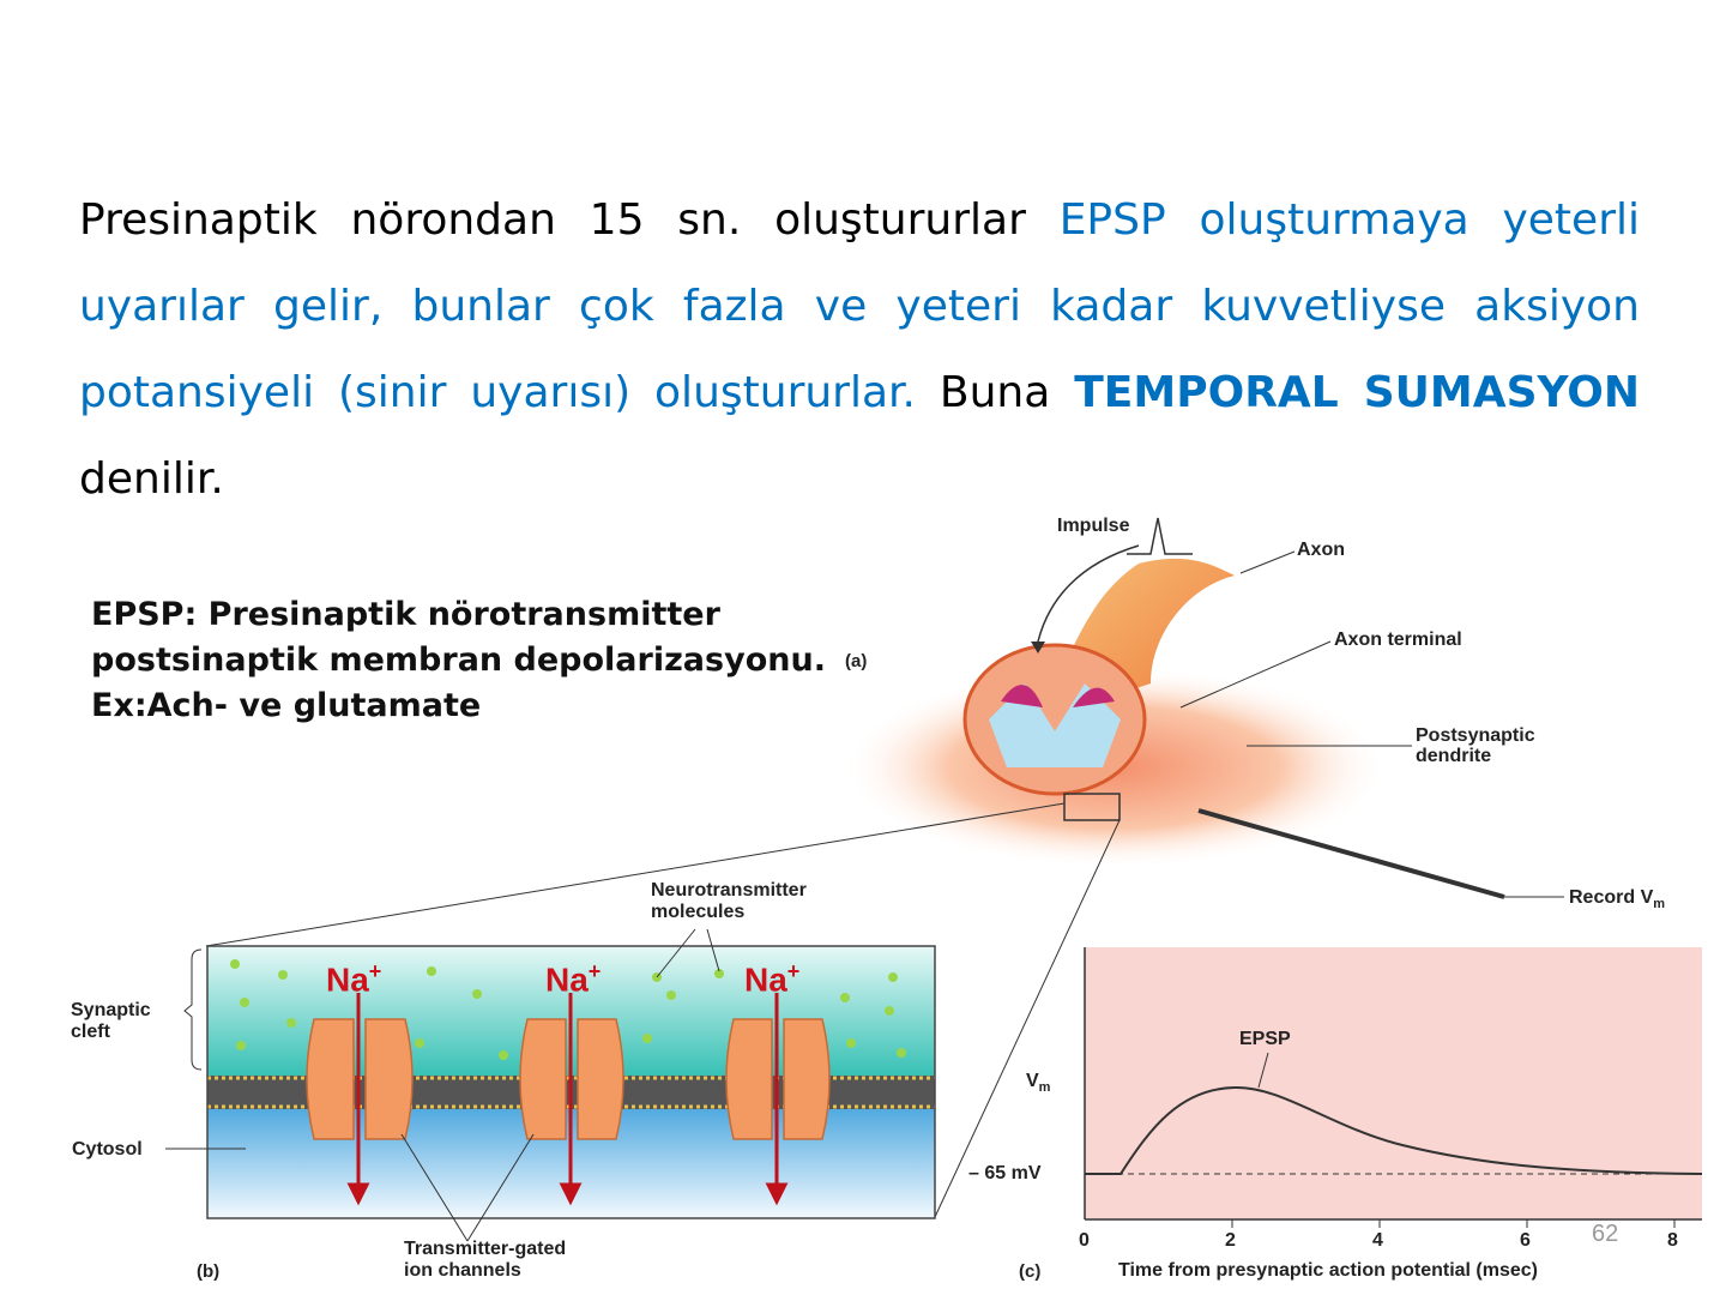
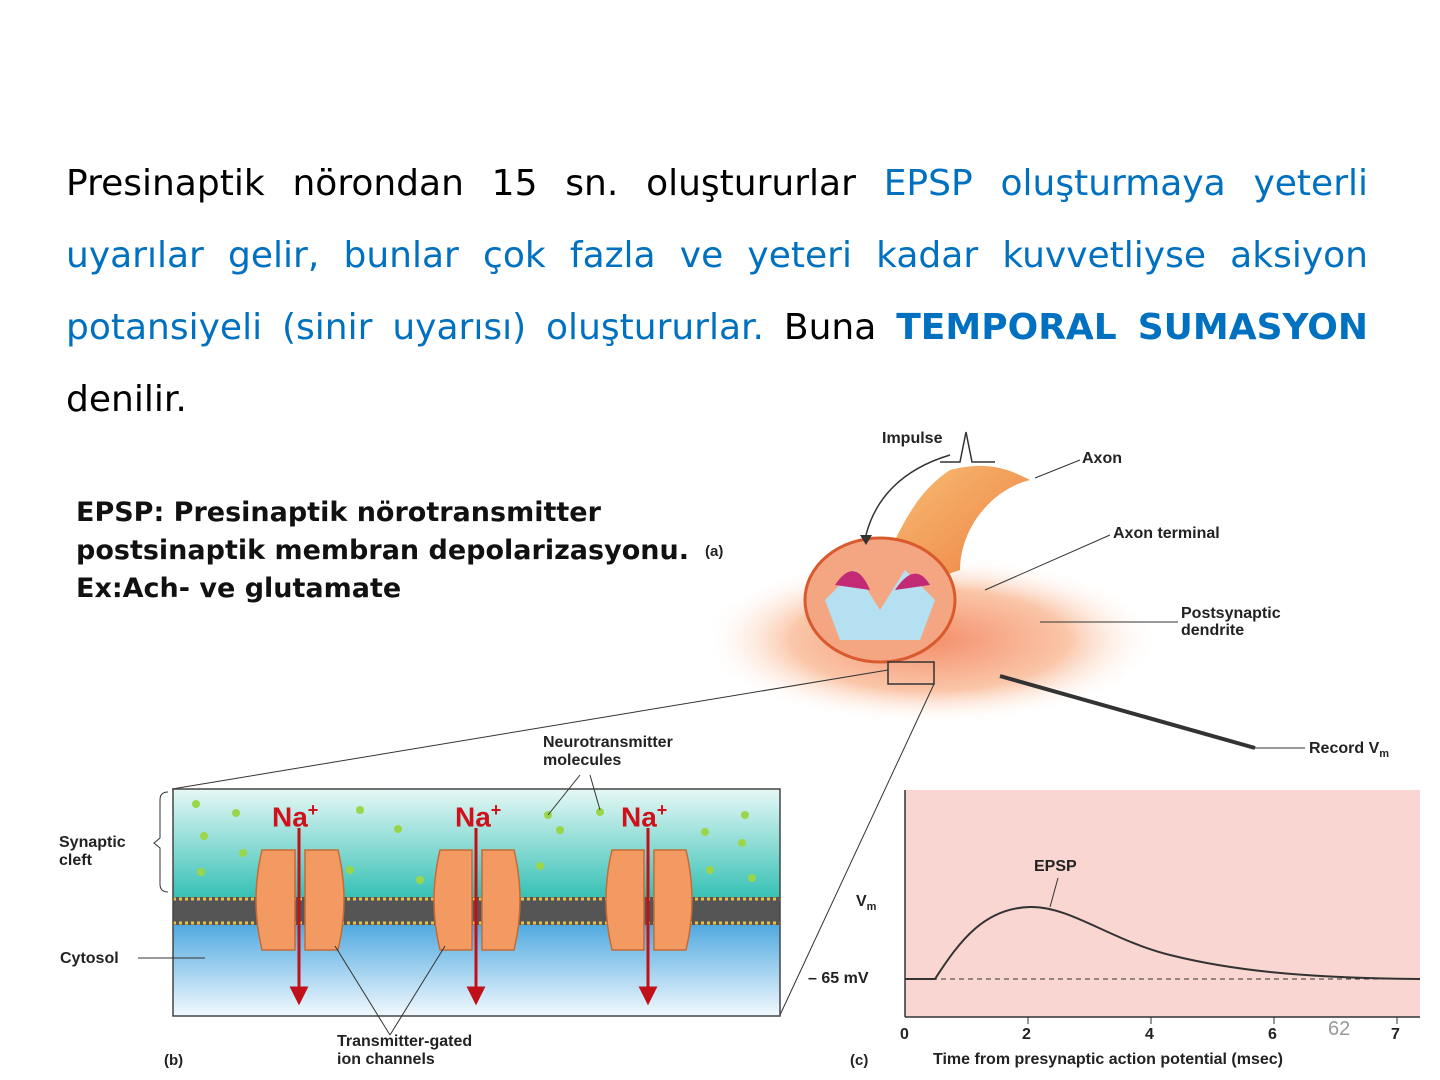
  Presinaptik nörondan 15 sn. oluştururlar EPSP oluşturmaya yeterli uyarılar gelir, bunlar çok fazla ve yeteri kadar kuvvetliyse aksiyon potansiyeli (sinir uyarısı) oluştururlar. Buna TEMPORAL SUMASYON denilir.
  EPSP: Presinaptik nörotransmitter
  postsinaptik membran depolarizasyonu.
  Ex:Ach- ve glutamate
  Impulse
  Axon
  Axon terminal
  Postsynaptic
  dendrite
  Record Vm
  (a)
  Neurotransmitter
  molecules
  Synaptic
  cleft
  Cytosol
  Transmitter-gated
  ion channels
  (b)
  Na+
  Na+
  Na+
  Vm
  – 65 mV
  EPSP
  0
  2
  4
  6
- 8
+ 7
  Time from presynaptic action potential (msec)
  (c)
  62
